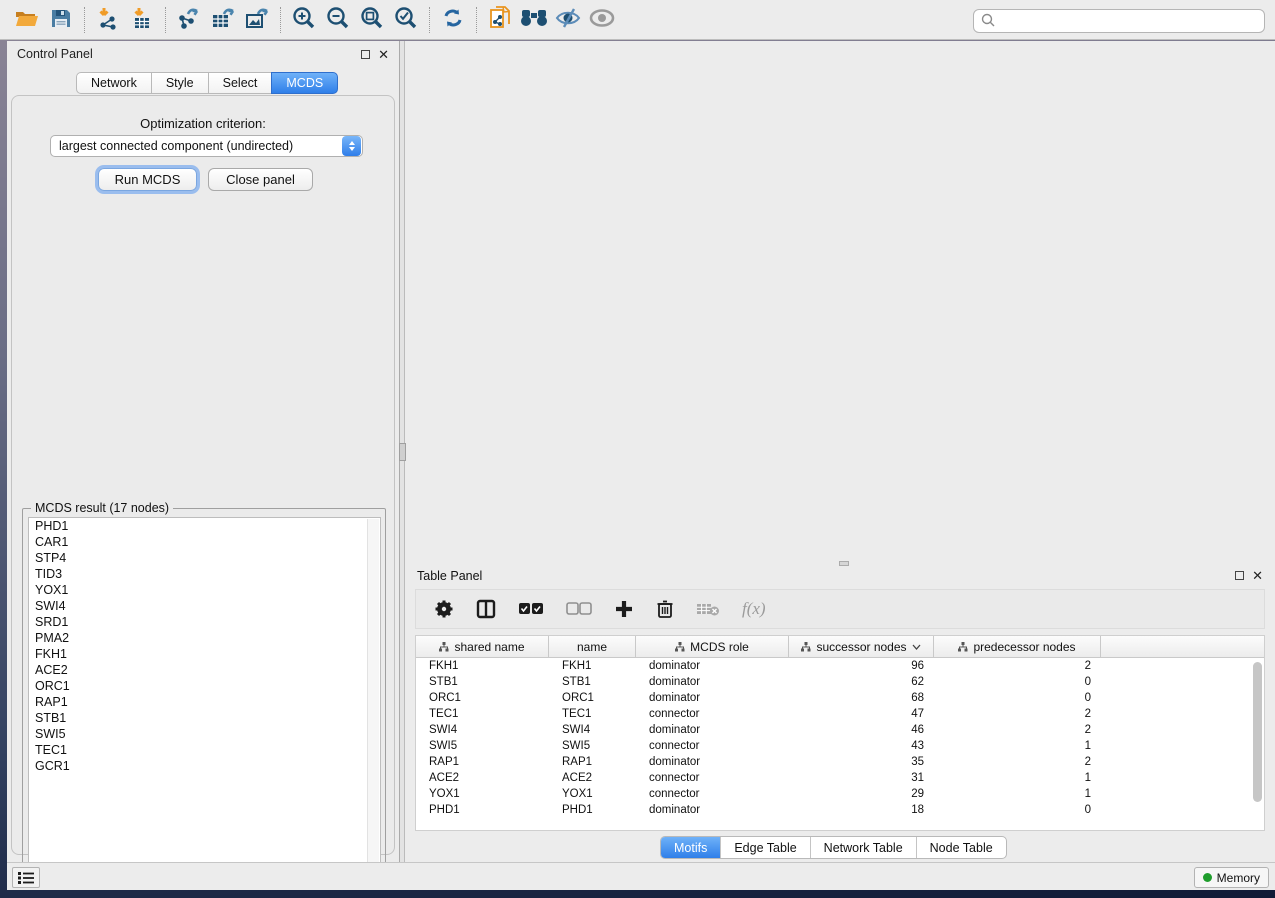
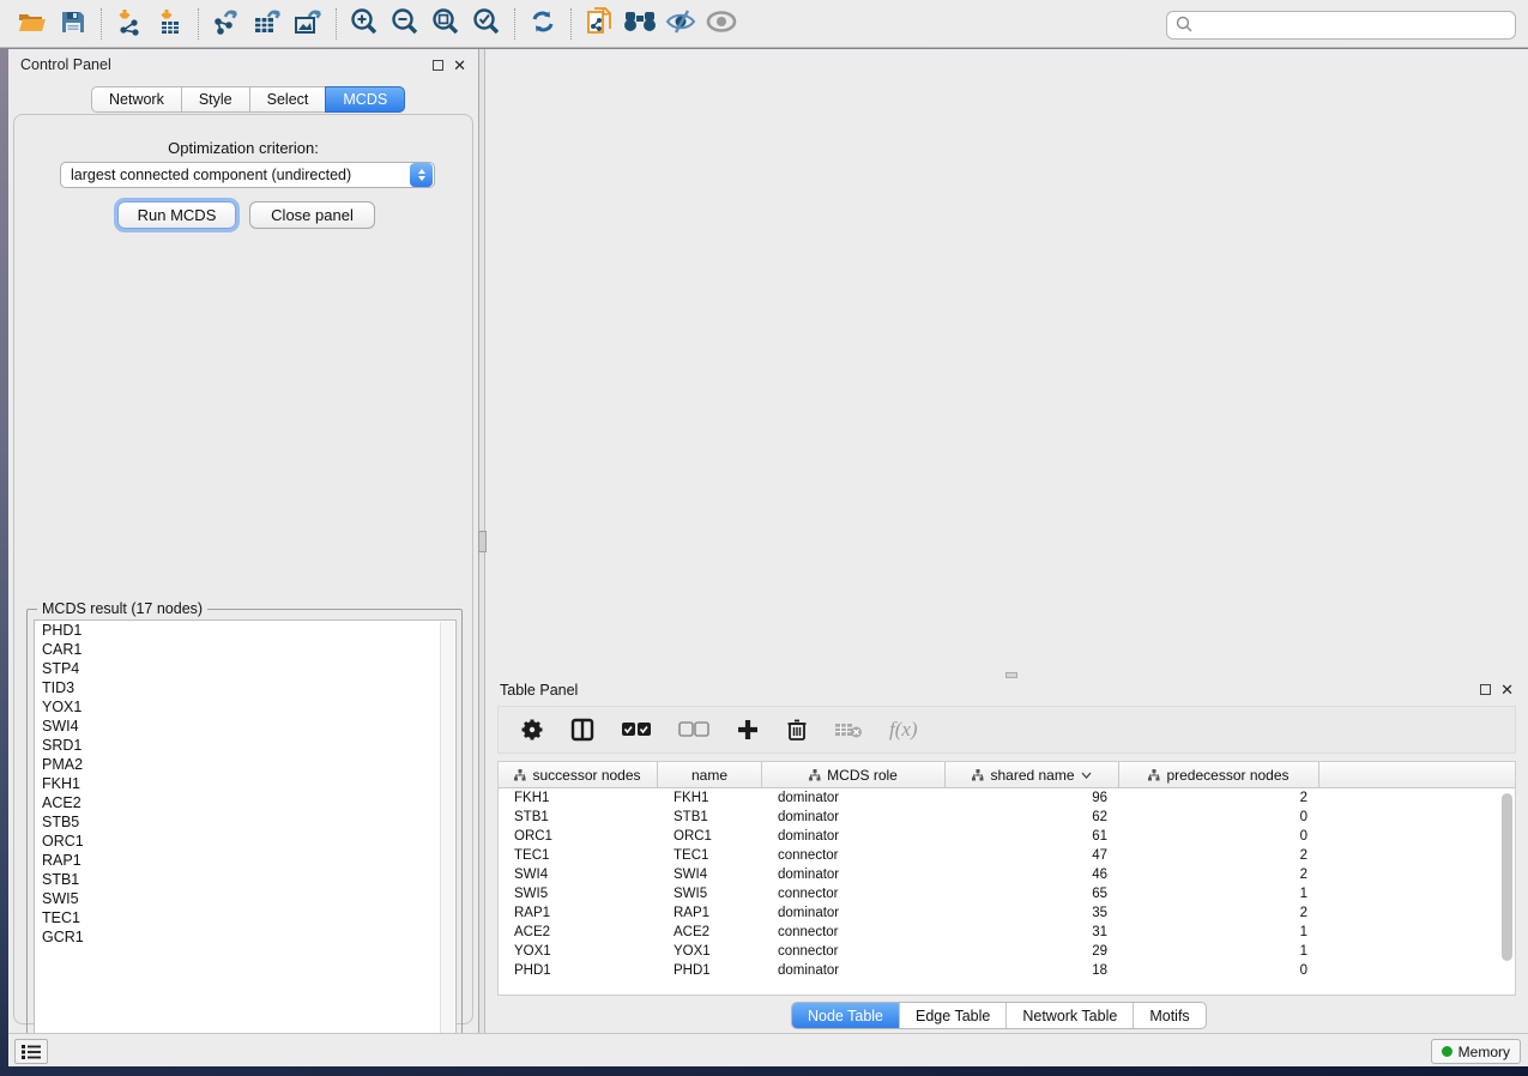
  Control Panel
  ✕
  Network
  Style
  Select
  MCDS
  Optimization criterion:
  largest connected component (undirected)
  Run MCDS
  Close panel
  MCDS result (17 nodes)
  PHD1
  CAR1
  STP4
  TID3
  YOX1
  SWI4
  SRD1
  PMA2
  FKH1
  ACE2
+ STB5
  ORC1
  RAP1
  STB1
  SWI5
  TEC1
  GCR1
  Table Panel
  ✕
  f(x)
- shared name
+ successor nodes
  name
  MCDS role
- successor nodes
+ shared name
  predecessor nodes
  FKH1
  FKH1
  dominator
  96
  2
  STB1
  STB1
  dominator
  62
  0
  ORC1
  ORC1
  dominator
- 68
+ 61
  0
  TEC1
  TEC1
  connector
  47
  2
  SWI4
  SWI4
  dominator
  46
  2
  SWI5
  SWI5
  connector
- 43
+ 65
  1
  RAP1
  RAP1
  dominator
  35
  2
  ACE2
  ACE2
  connector
  31
  1
  YOX1
  YOX1
  connector
  29
  1
  PHD1
  PHD1
  dominator
  18
  0
- Motifs
+ Node Table
  Edge Table
  Network Table
- Node Table
+ Motifs
  Memory
